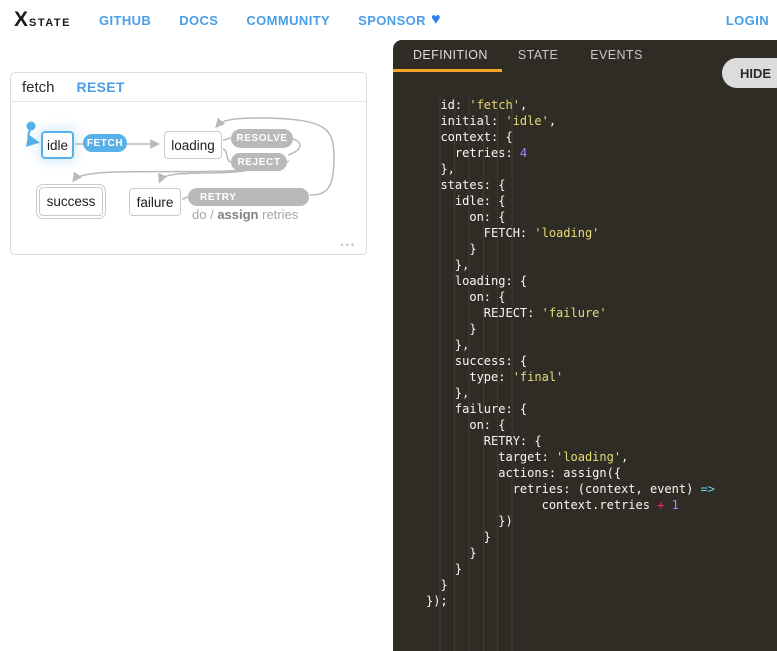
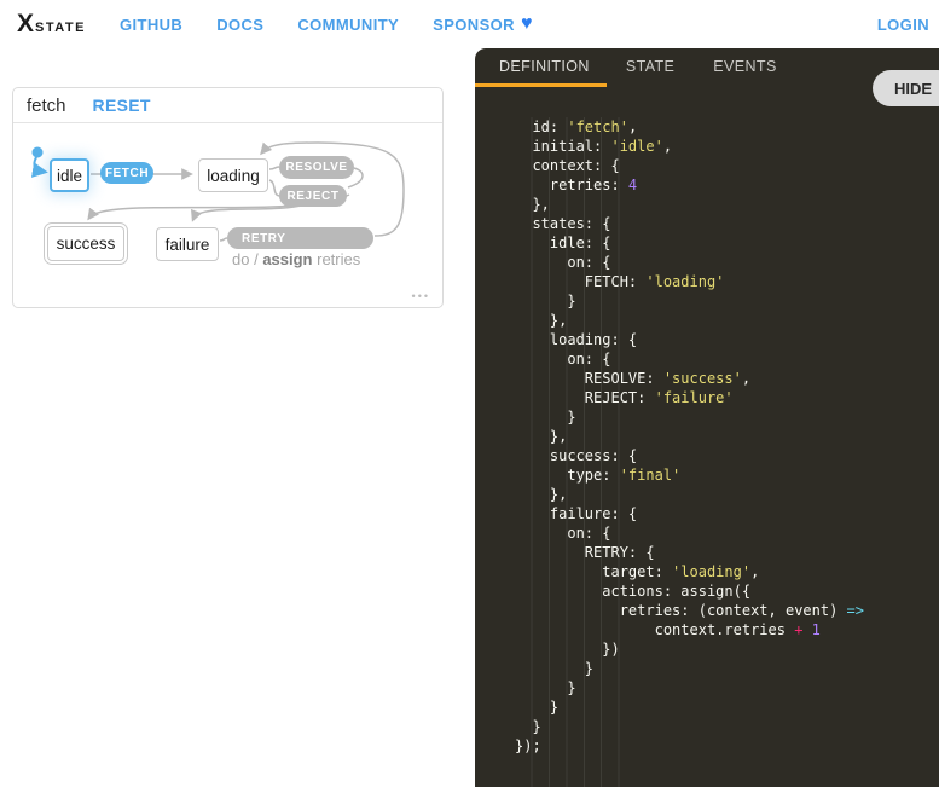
  X
  STATE
  GITHUB
  DOCS
  COMMUNITY
  SPONSOR
  ♥
  LOGIN
  fetch
  RESET
  idle
  FETCH
  loading
  RESOLVE
  REJECT
  success
  failure
  RETRY
  do / assign retries
  •••
  DEFINITION
  STATE
  EVENTS
  HIDE
  id: 'fetch',
  initial: 'idle',
  context: {
  retries: 4
  },
  states: {
  idle: {
  on: {
  FETCH: 'loading'
  }
  },
  loading: {
  on: {
+ RESOLVE: 'success',
  REJECT: 'failure'
  }
  },
  success: {
  type: 'final'
  },
  failure: {
  on: {
  RETRY: {
  target: 'loading',
  actions: assign({
  retries: (context, event) =>
  context.retries + 1
  })
  }
  }
  }
  }
  });
